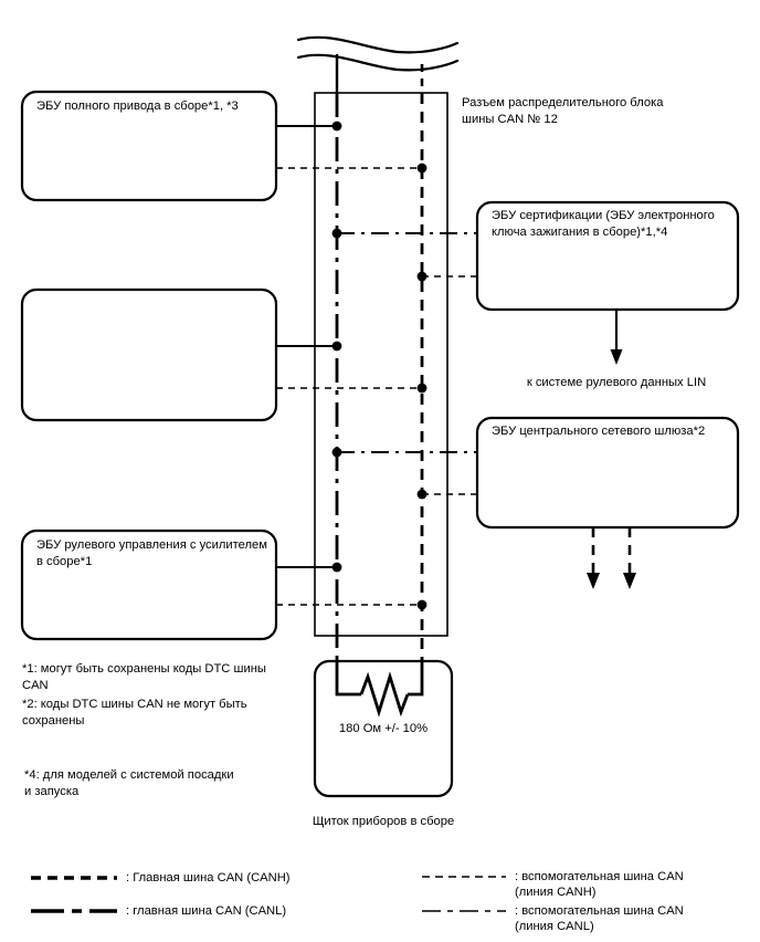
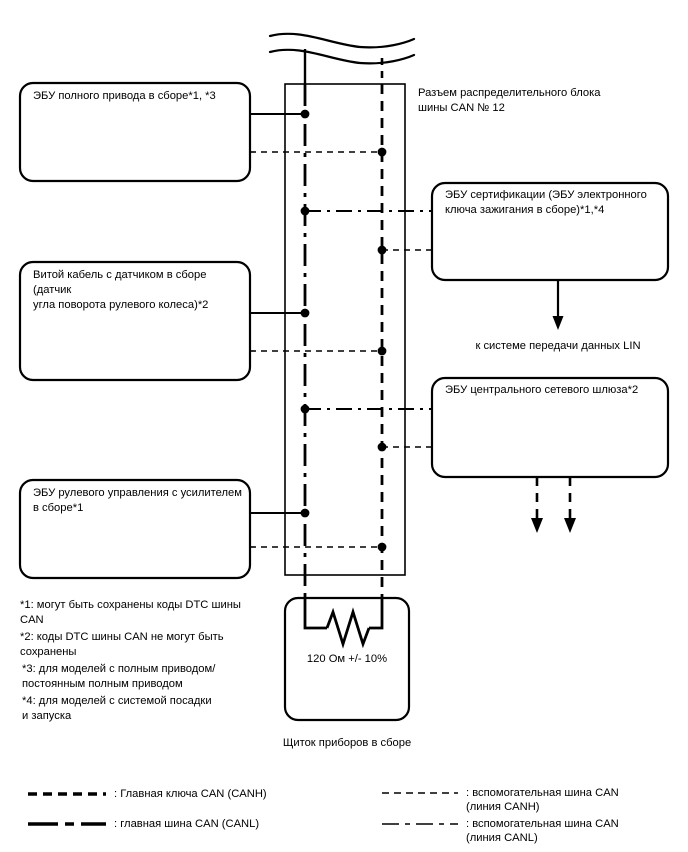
  ЭБУ полного привода в сборе*1, *3
+ Витой кабель с датчиком в сборе (датчик
+ угла поворота рулевого колеса)*2
  ЭБУ рулевого управления с усилителем
  в сборе*1
  Разъем распределительного блока
  шины CAN № 12
  ЭБУ сертификации (ЭБУ электронного
  ключа зажигания в сборе)*1,*4
  ЭБУ центрального сетевого шлюза*2
- к системе рулевого данных LIN
+ к системе передачи данных LIN
- 180 Ом +/- 10%
+ 120 Ом +/- 10%
  Щиток приборов в сборе
  *1: могут быть сохранены коды DTC шины
  CAN
  *2: коды DTC шины CAN не могут быть
  сохранены
+ *3: для моделей с полным приводом/
+ постоянным полным приводом
  *4: для моделей с системой посадки
  и запуска
- : Главная шина CAN (CANH)
+ : Главная ключа CAN (CANH)
  : главная шина CAN (CANL)
  : вспомогательная шина CAN
  (линия CANH)
  : вспомогательная шина CAN
  (линия CANL)
